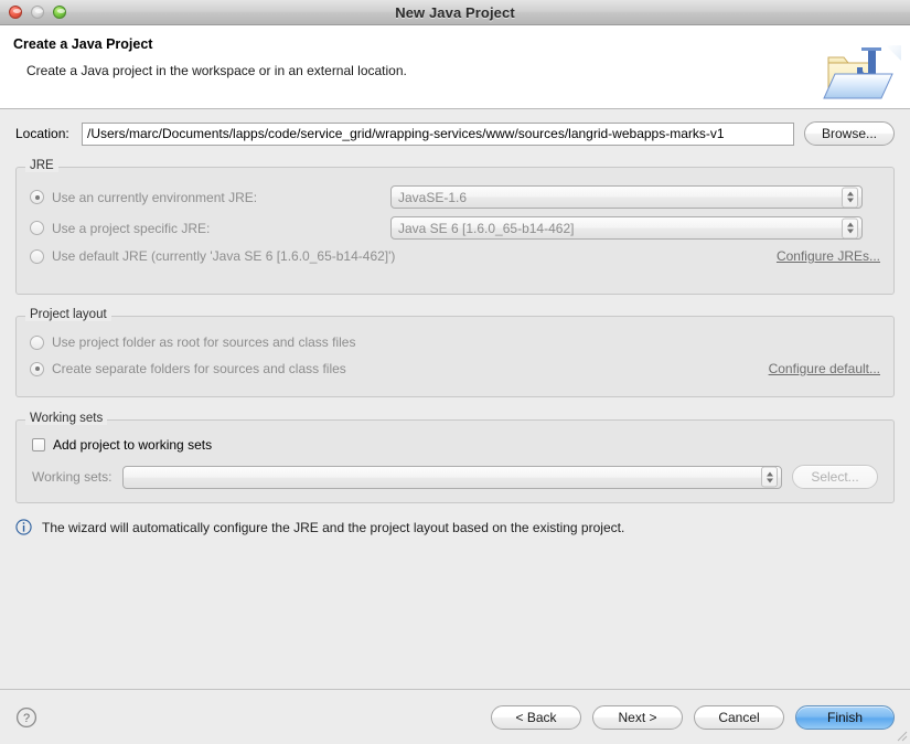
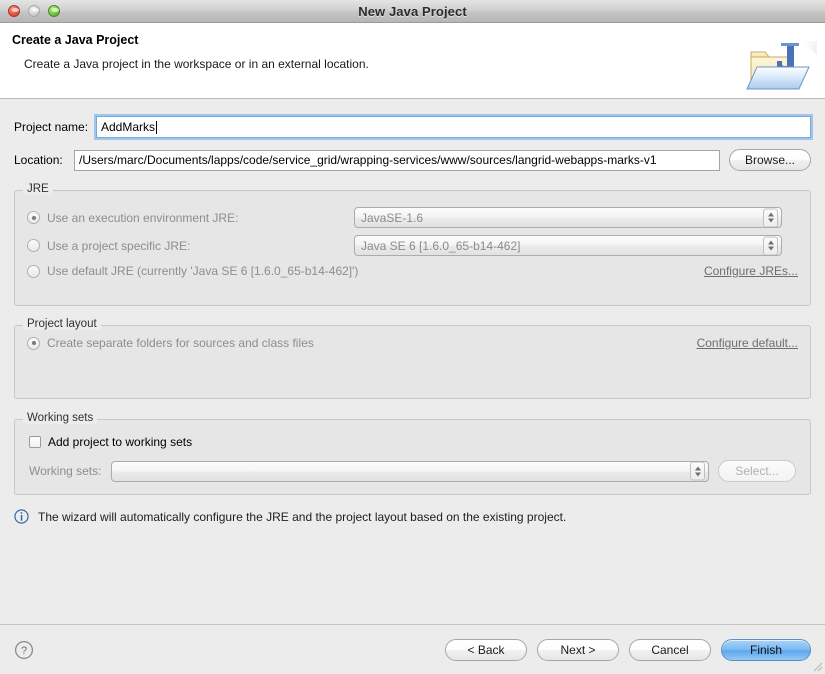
  New Java Project
  Create a Java Project
  Create a Java project in the workspace or in an external location.
+ Project name:
+ AddMarks
  Location:
  /Users/marc/Documents/lapps/code/service_grid/wrapping-services/www/sources/langrid-webapps-marks-v1
  Browse...
  JRE
- Use an currently environment JRE:
+ Use an execution environment JRE:
  JavaSE-1.6
  Use a project specific JRE:
  Java SE 6 [1.6.0_65-b14-462]
  Use default JRE (currently 'Java SE 6 [1.6.0_65-b14-462]')
  Configure JREs...
  Project layout
- Use project folder as root for sources and class files
  Create separate folders for sources and class files
  Configure default...
  Working sets
  Add project to working sets
  Working sets:
  Select...
  The wizard will automatically configure the JRE and the project layout based on the existing project.
  ?
  < Back
  Next >
  Cancel
  Finish
